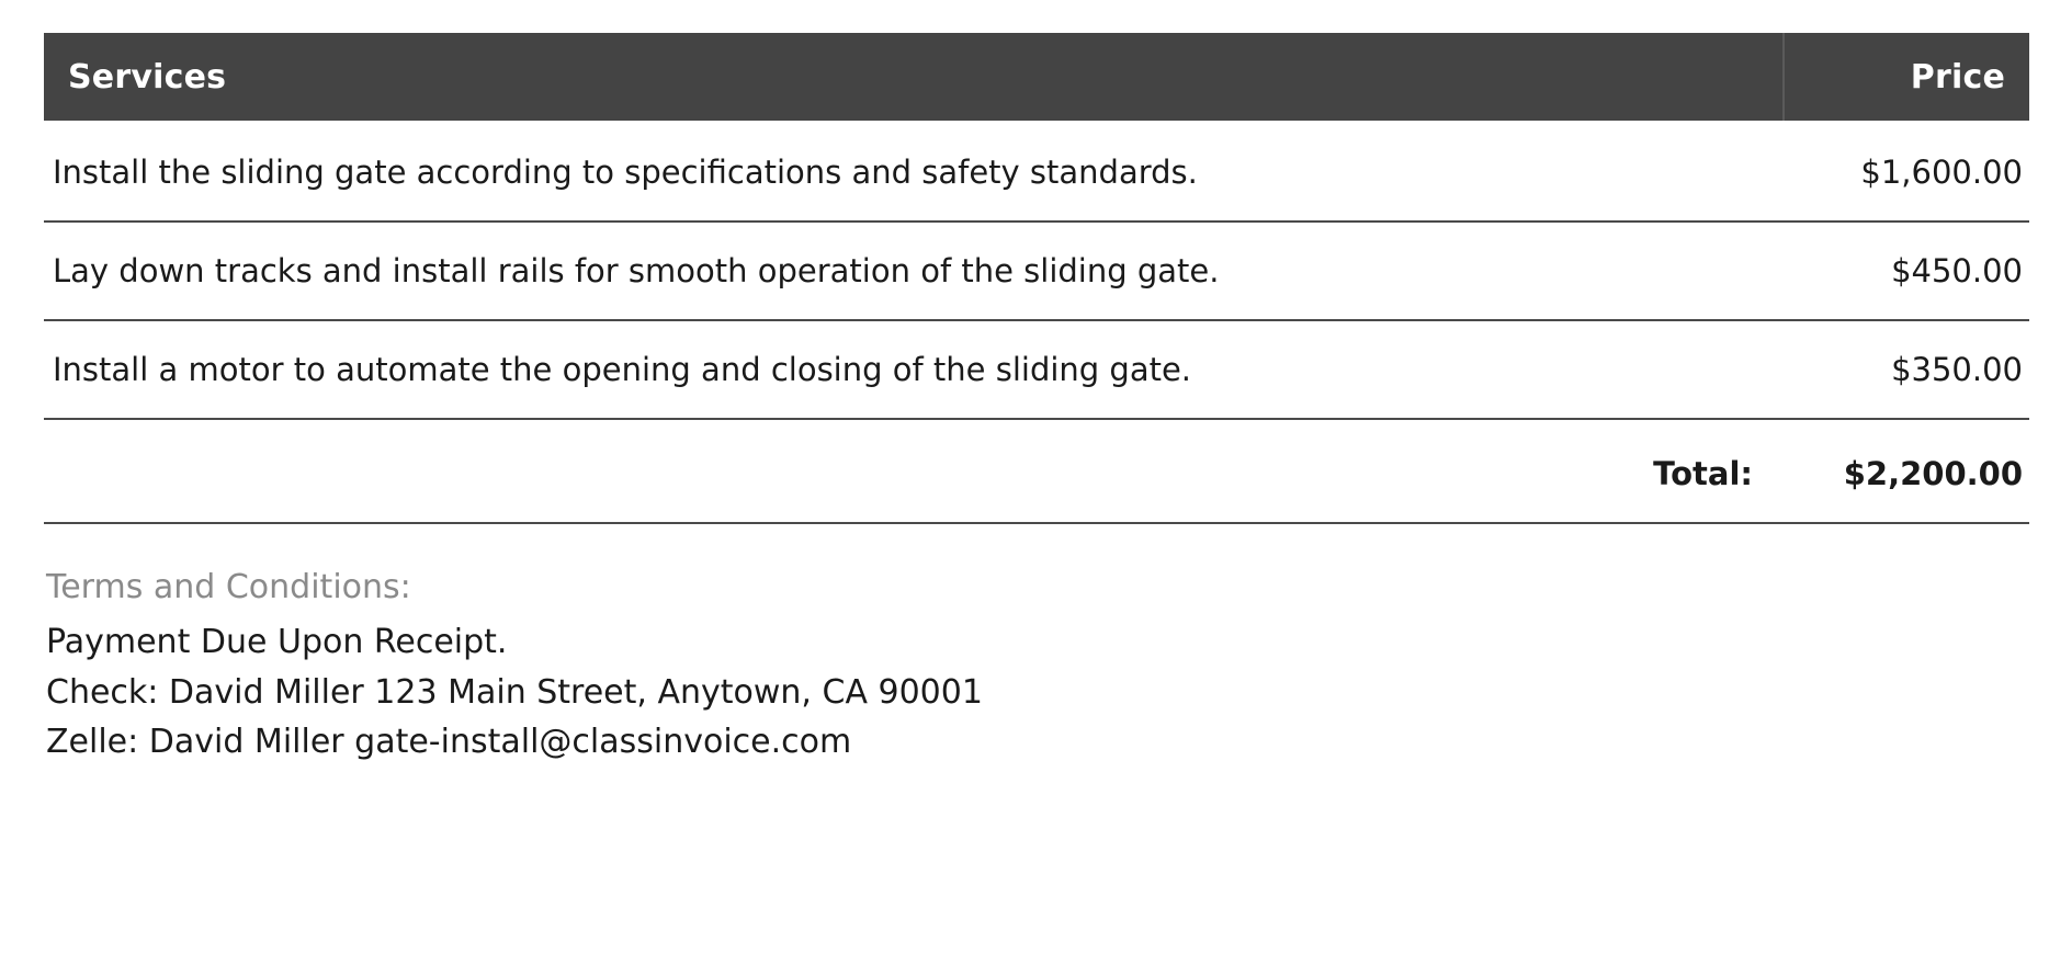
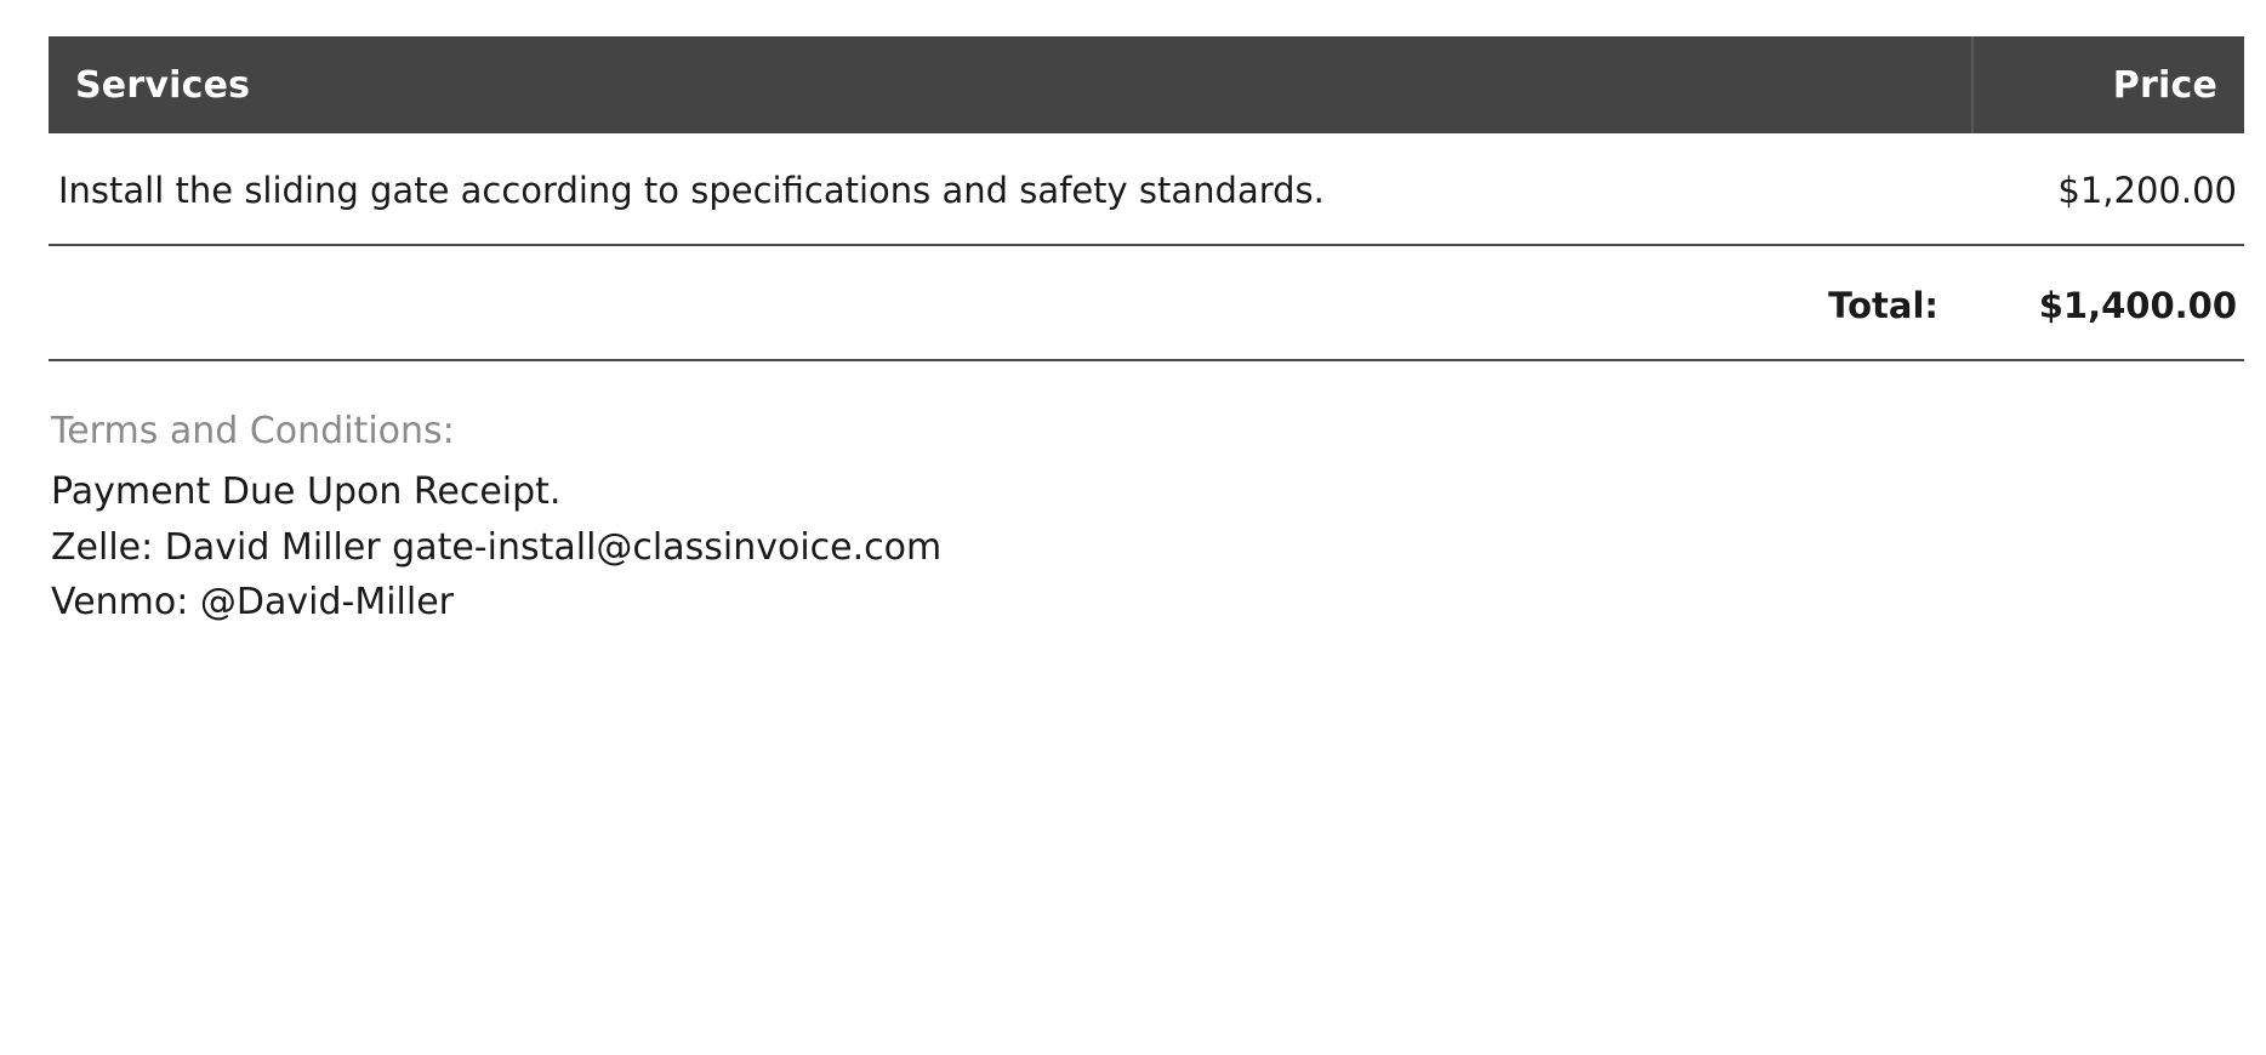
  Services	Price
- Install the sliding gate according to specifications and safety standards.	$1,600.00
+ Install the sliding gate according to specifications and safety standards.	$1,200.00
- Lay down tracks and install rails for smooth operation of the sliding gate.	$450.00
- Install a motor to automate the opening and closing of the sliding gate.	$350.00
- Total:	$2,200.00
+ Total:	$1,400.00
  Terms and Conditions:
  Payment Due Upon Receipt.
- Check: David Miller 123 Main Street, Anytown, CA 90001
  Zelle: David Miller gate-install@classinvoice.com
+ Venmo: @David-Miller
